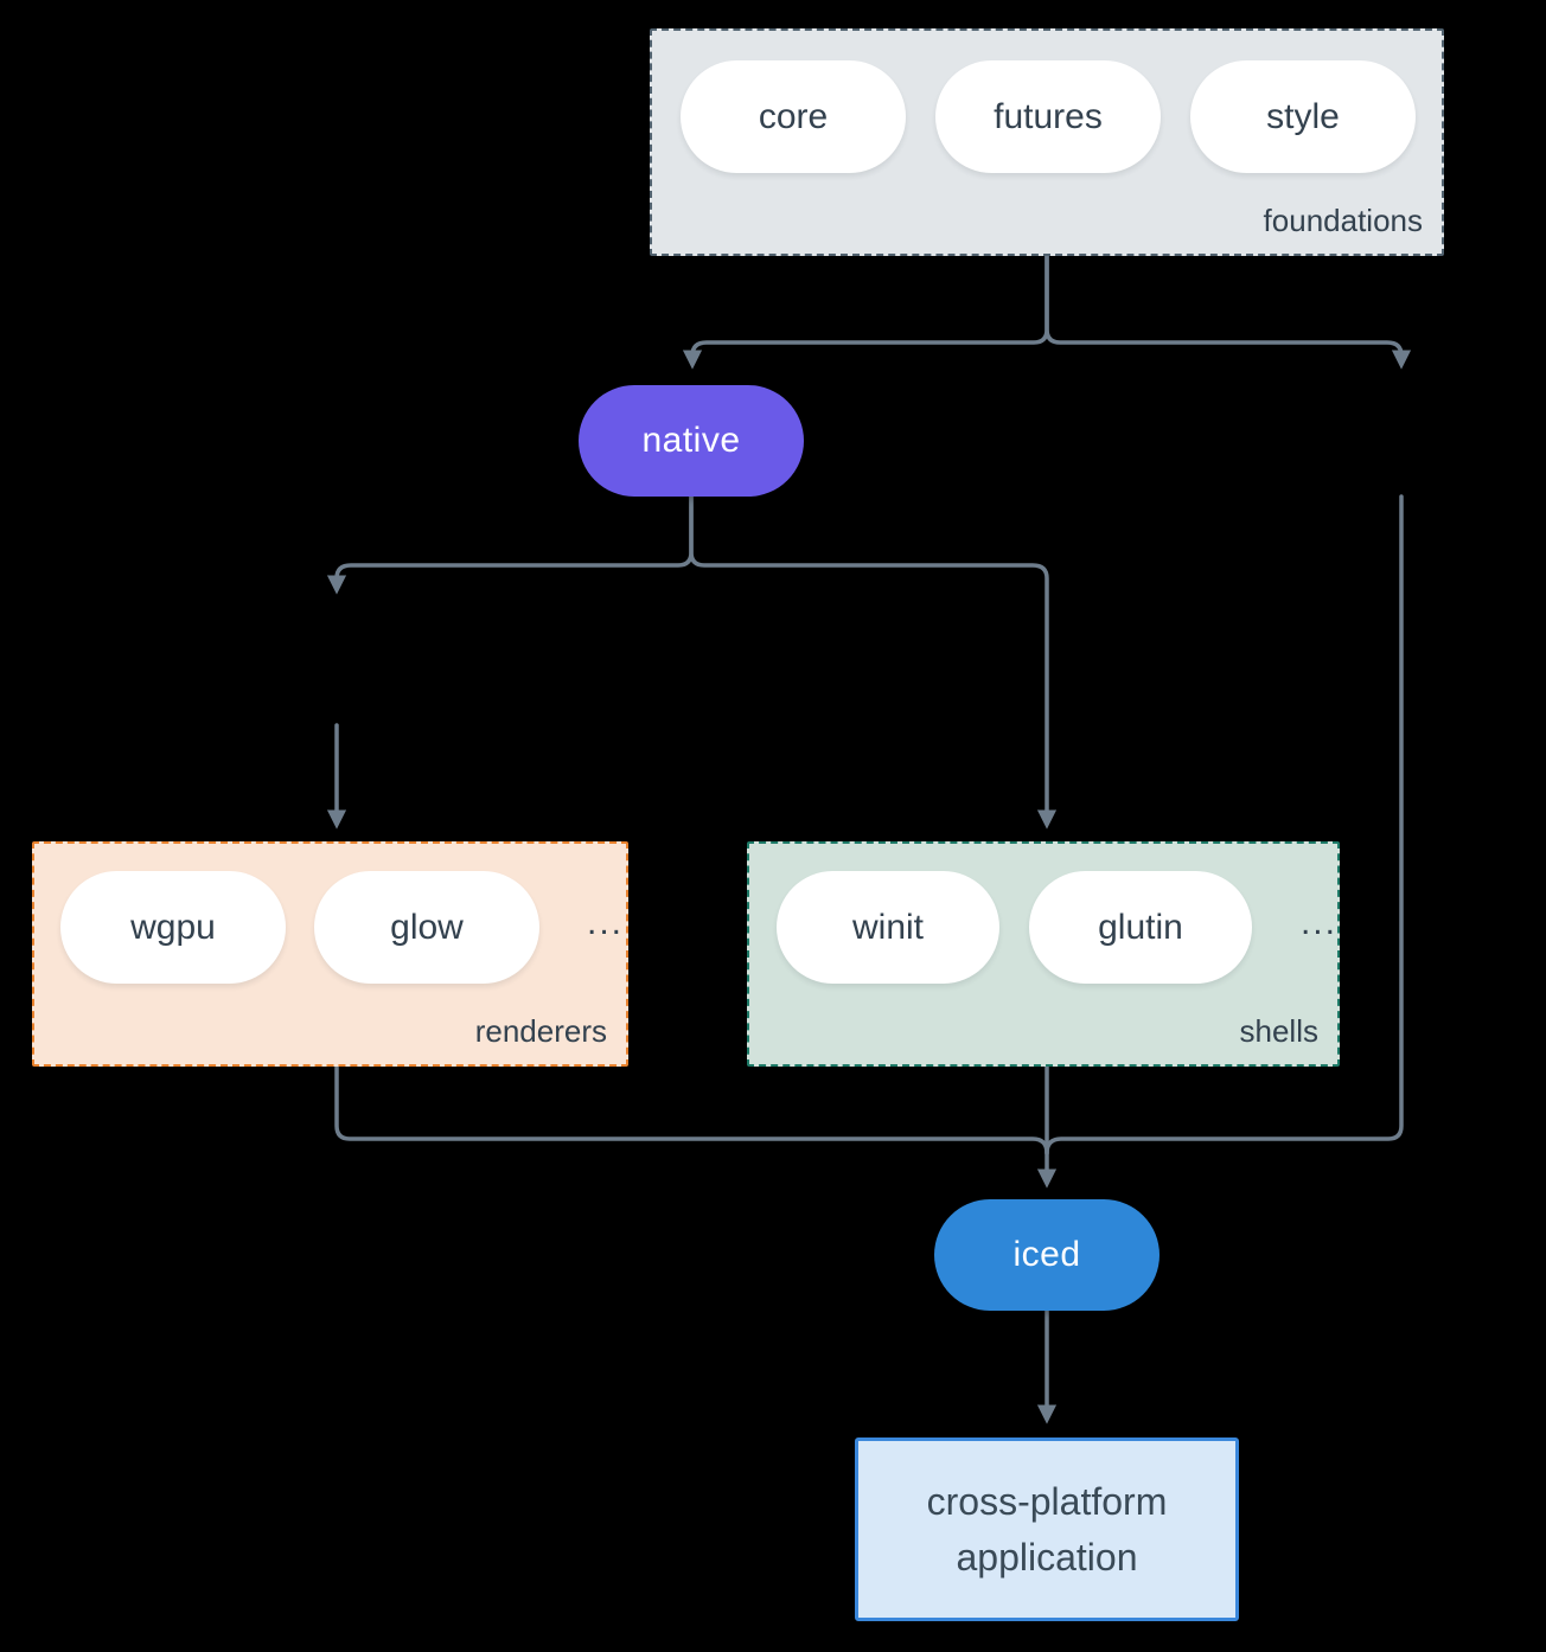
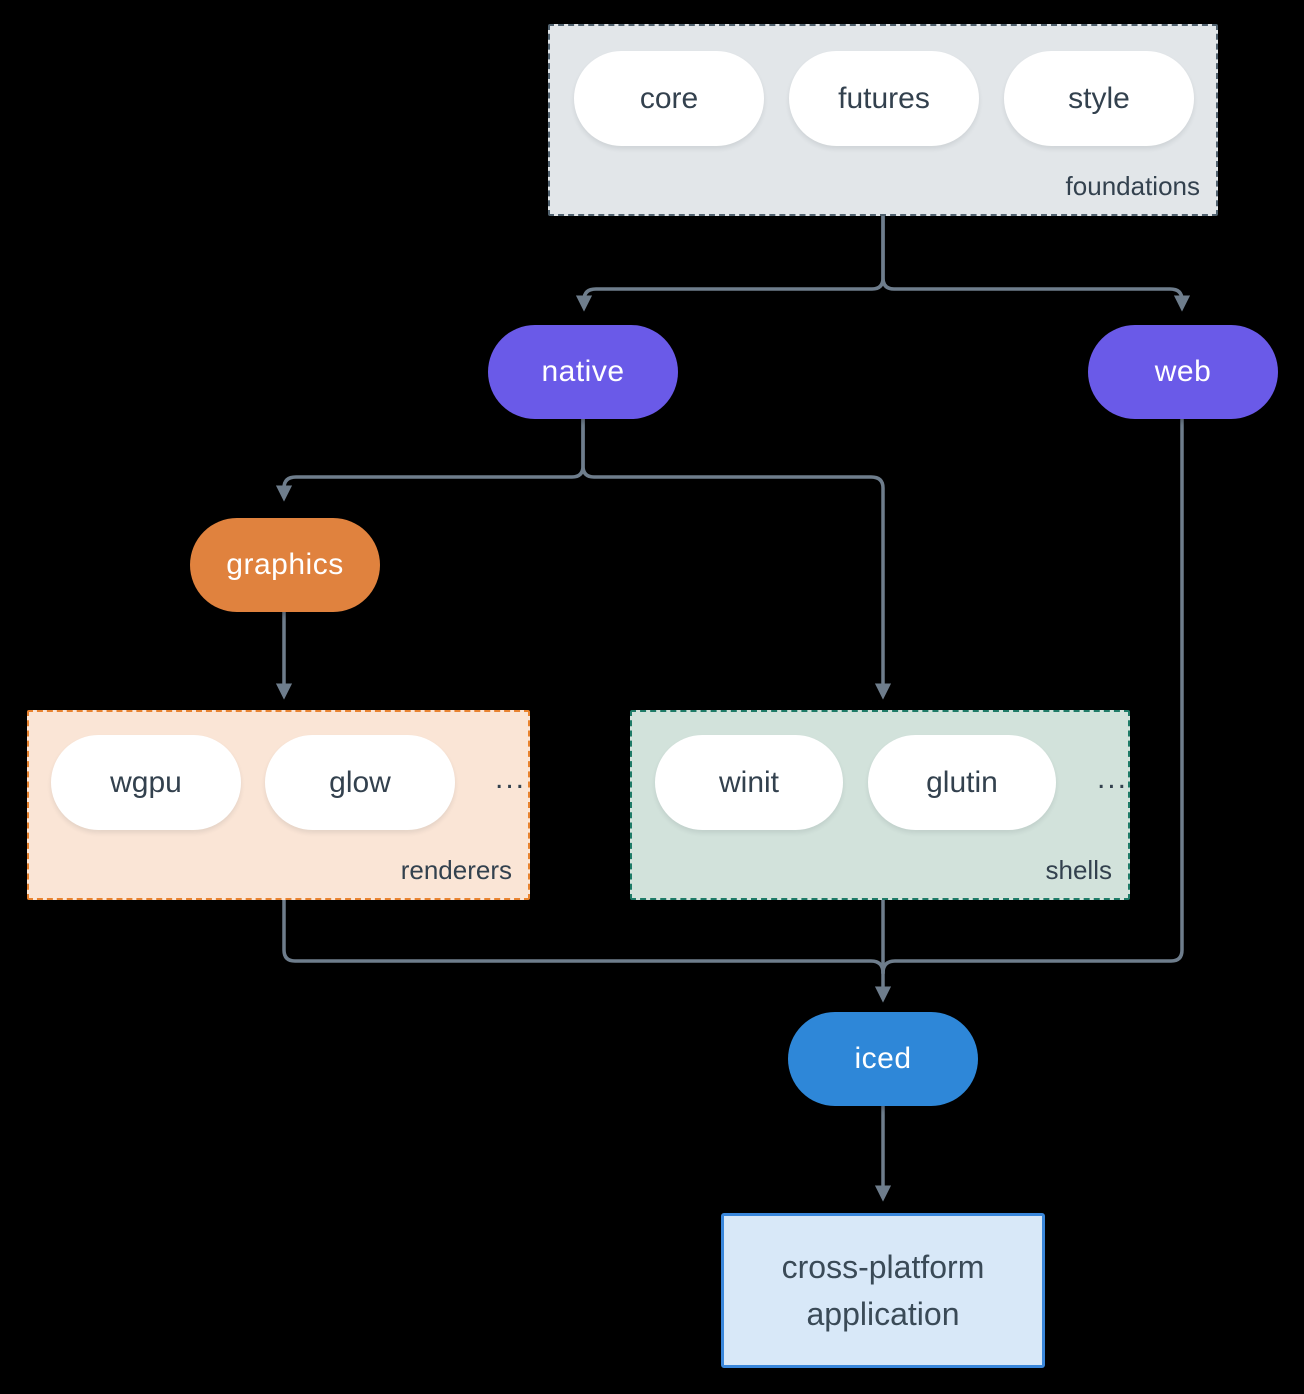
  core
  futures
  style
  foundations
  native
+ web
+ graphics
  wgpu
  glow
  ...
  renderers
  winit
  glutin
  ...
  shells
  iced
  cross-platform application
